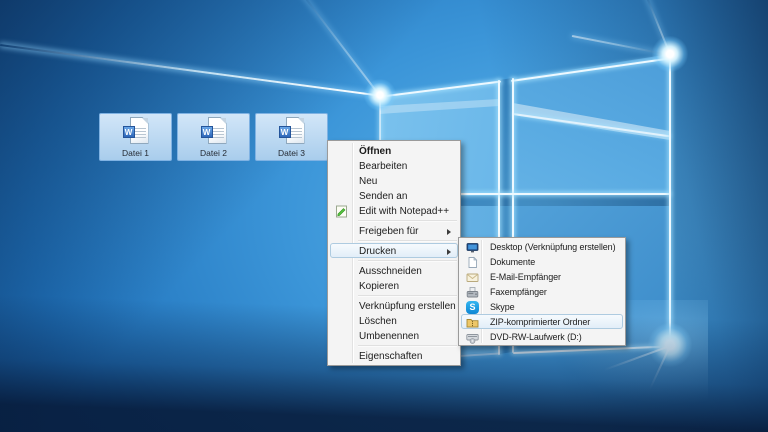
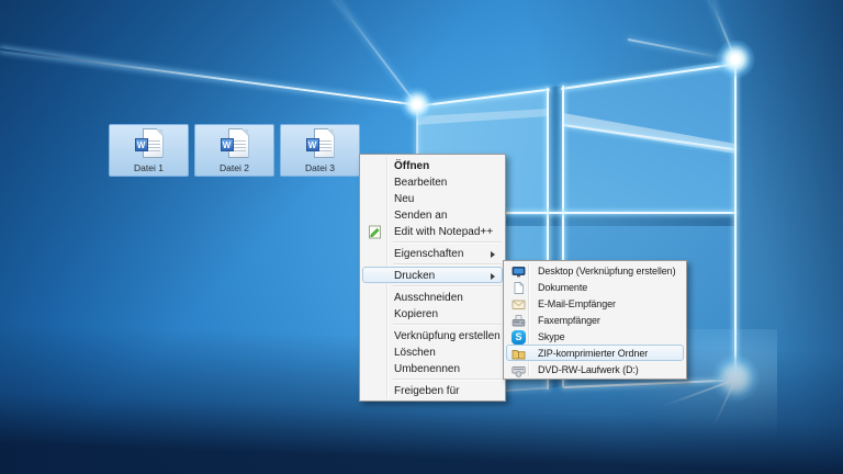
  W
  Datei 1
  W
  Datei 2
  W
  Datei 3
  Öffnen
  Bearbeiten
  Neu
  Senden an
  Edit with Notepad++
- Freigeben für
+ Eigenschaften
  Drucken
  Ausschneiden
  Kopieren
  Verknüpfung erstellen
  Löschen
  Umbenennen
- Eigenschaften
+ Freigeben für
  Desktop (Verknüpfung erstellen)
  Dokumente
  E-Mail-Empfänger
  Faxempfänger
  S
  Skype
  ZIP-komprimierter Ordner
  DVD-RW-Laufwerk (D:)
